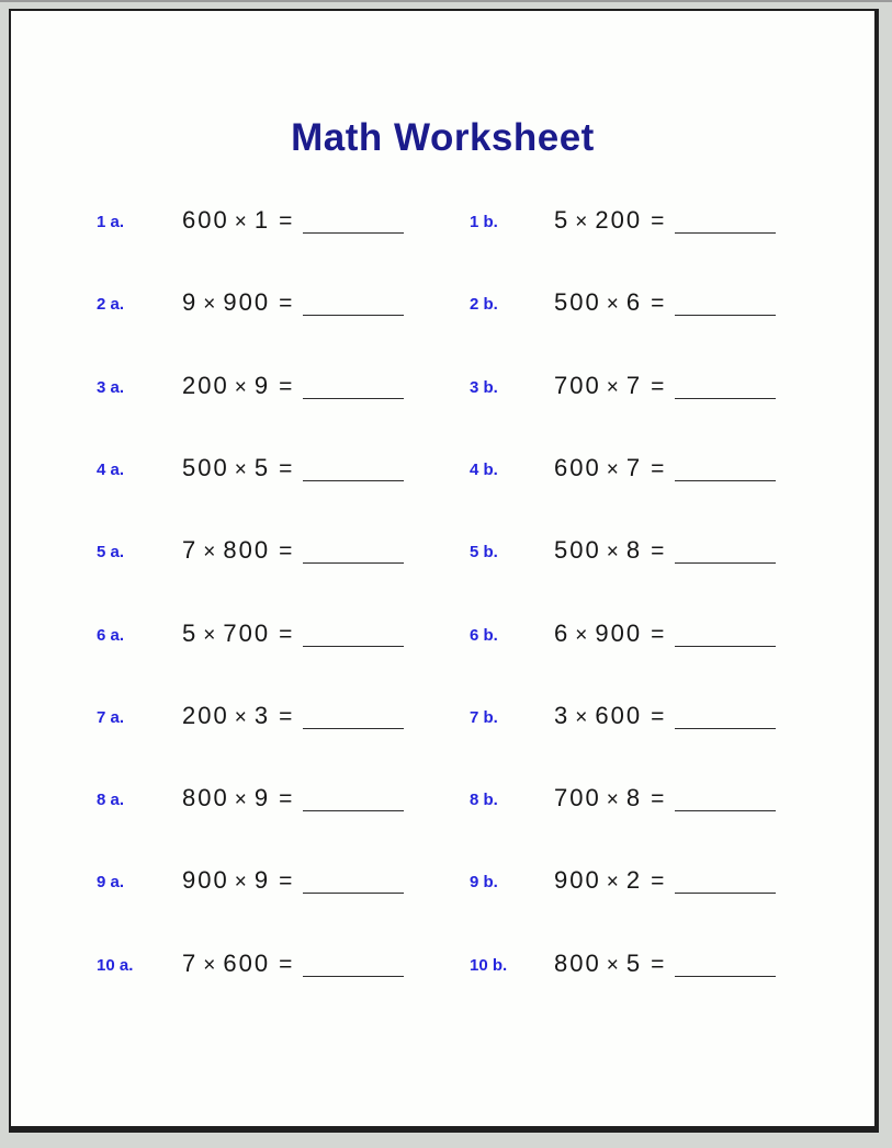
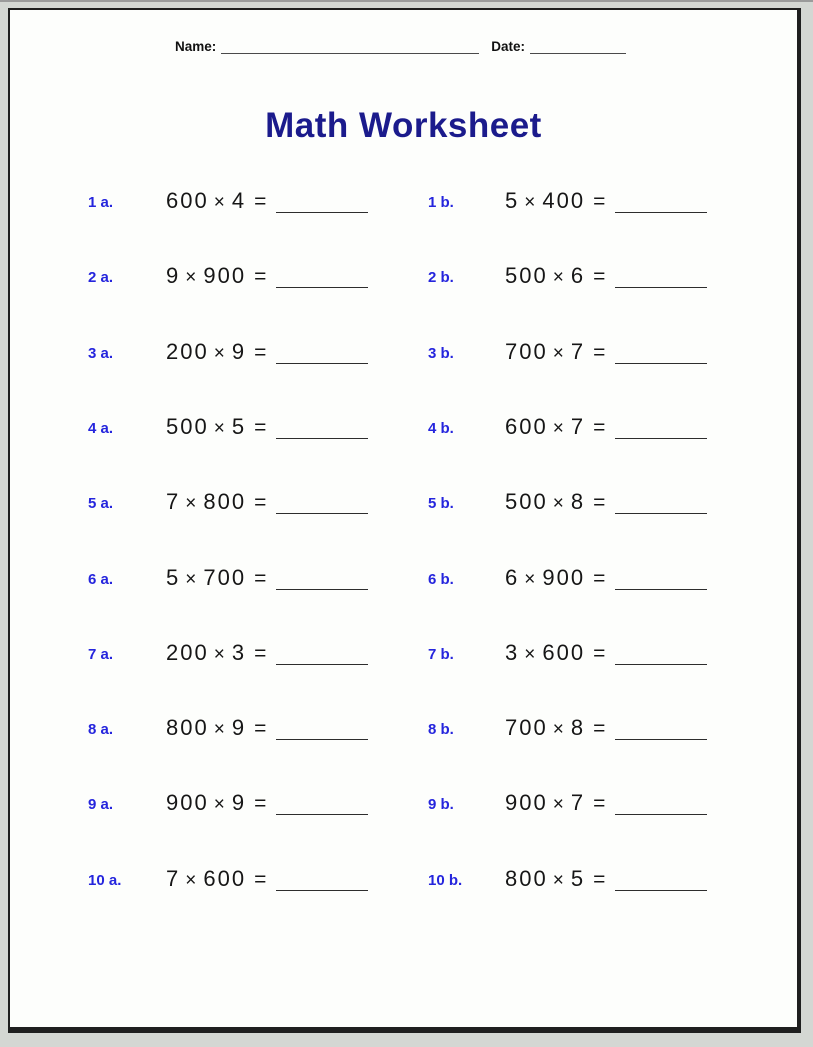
+ Name:
+ Date:
  Math Worksheet
  1 a.
- 600 × 1 =
+ 600 × 4 =
  1 b.
- 5 × 200 =
+ 5 × 400 =
  2 a.
  9 × 900 =
  2 b.
  500 × 6 =
  3 a.
  200 × 9 =
  3 b.
  700 × 7 =
  4 a.
  500 × 5 =
  4 b.
  600 × 7 =
  5 a.
  7 × 800 =
  5 b.
  500 × 8 =
  6 a.
  5 × 700 =
  6 b.
  6 × 900 =
  7 a.
  200 × 3 =
  7 b.
  3 × 600 =
  8 a.
  800 × 9 =
  8 b.
  700 × 8 =
  9 a.
  900 × 9 =
  9 b.
- 900 × 2 =
+ 900 × 7 =
  10 a.
  7 × 600 =
  10 b.
  800 × 5 =
